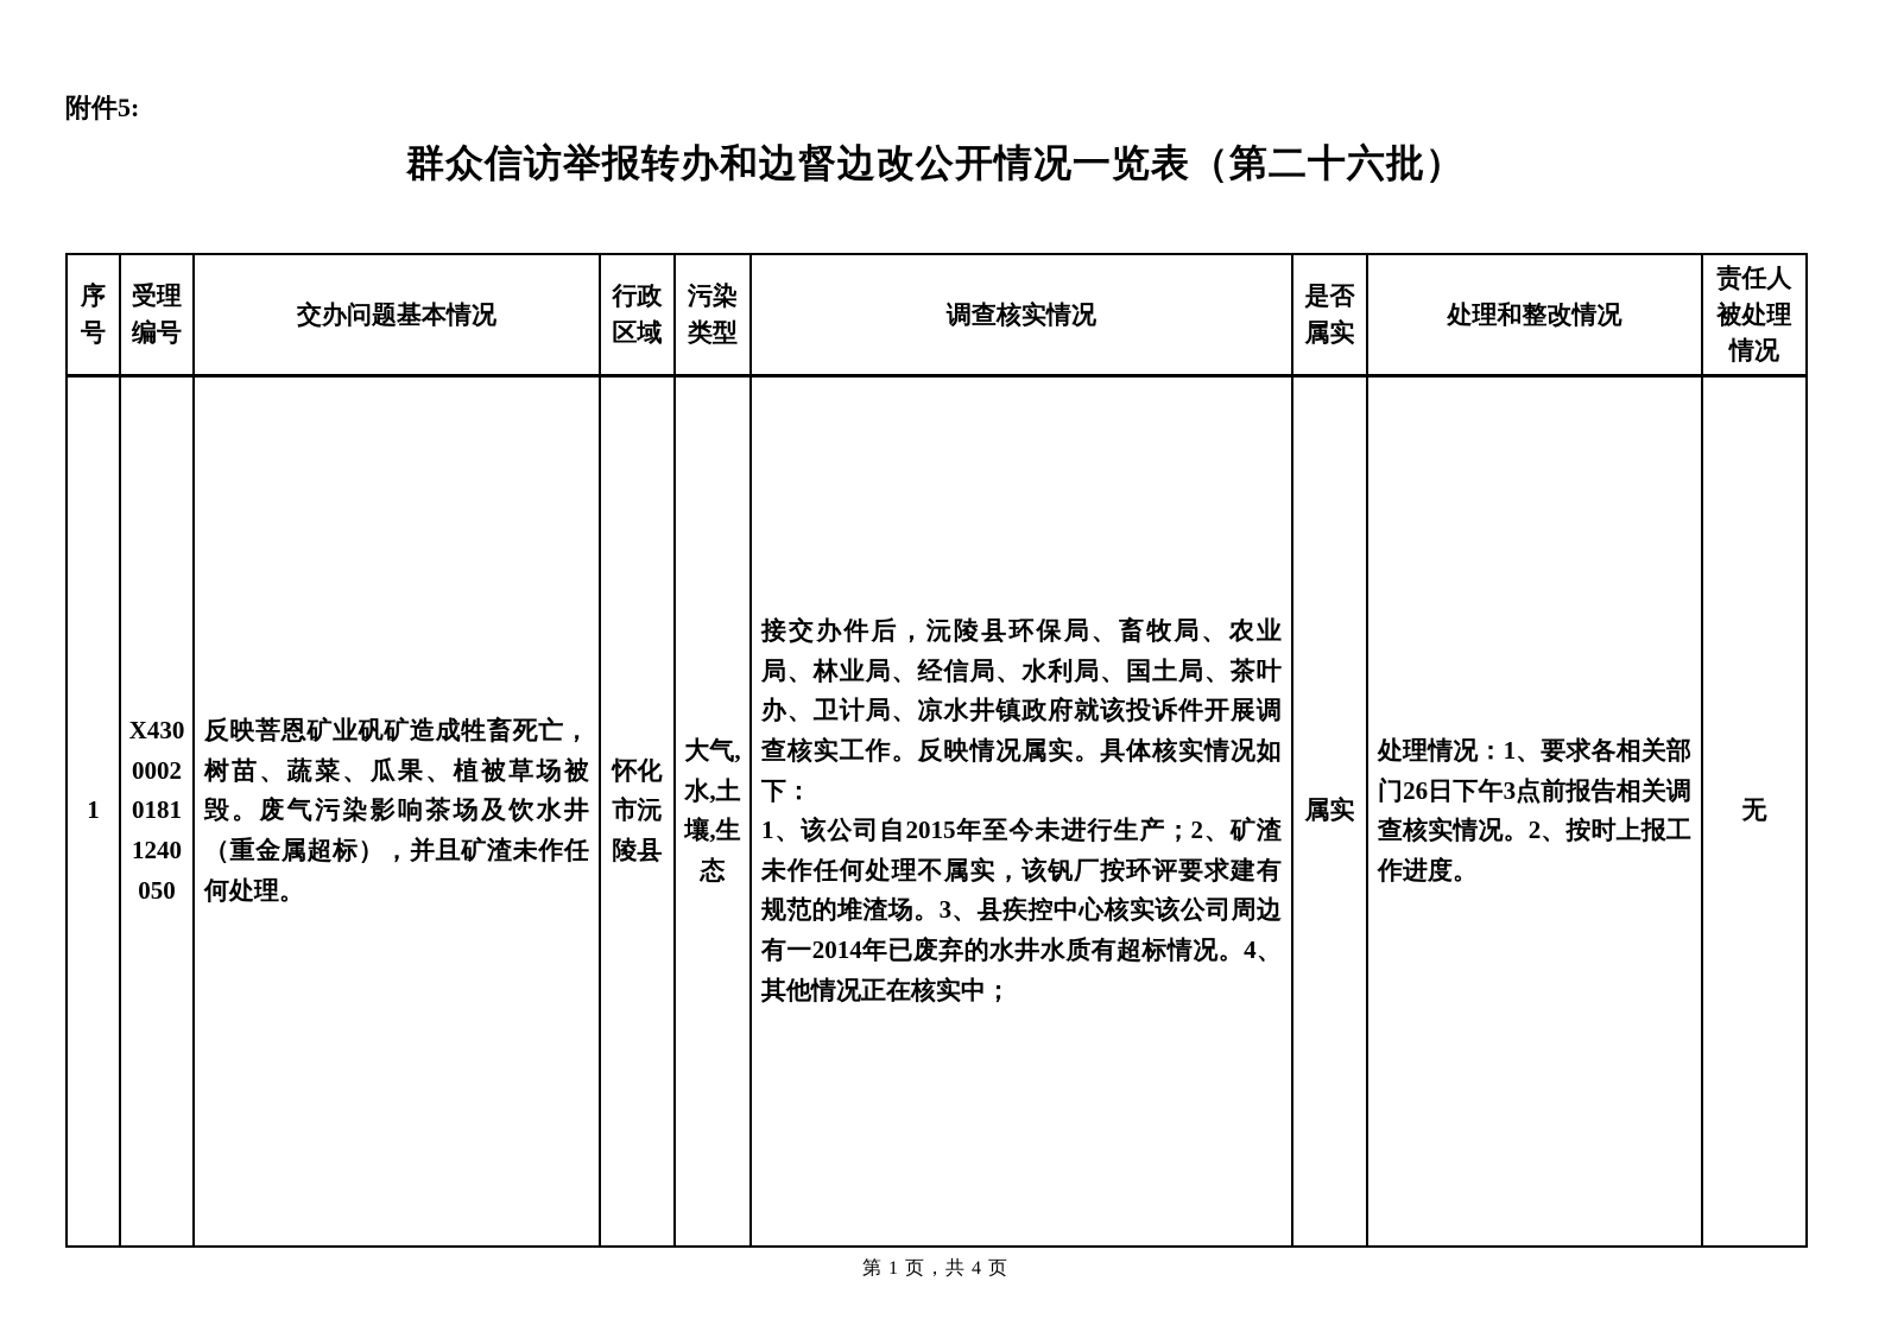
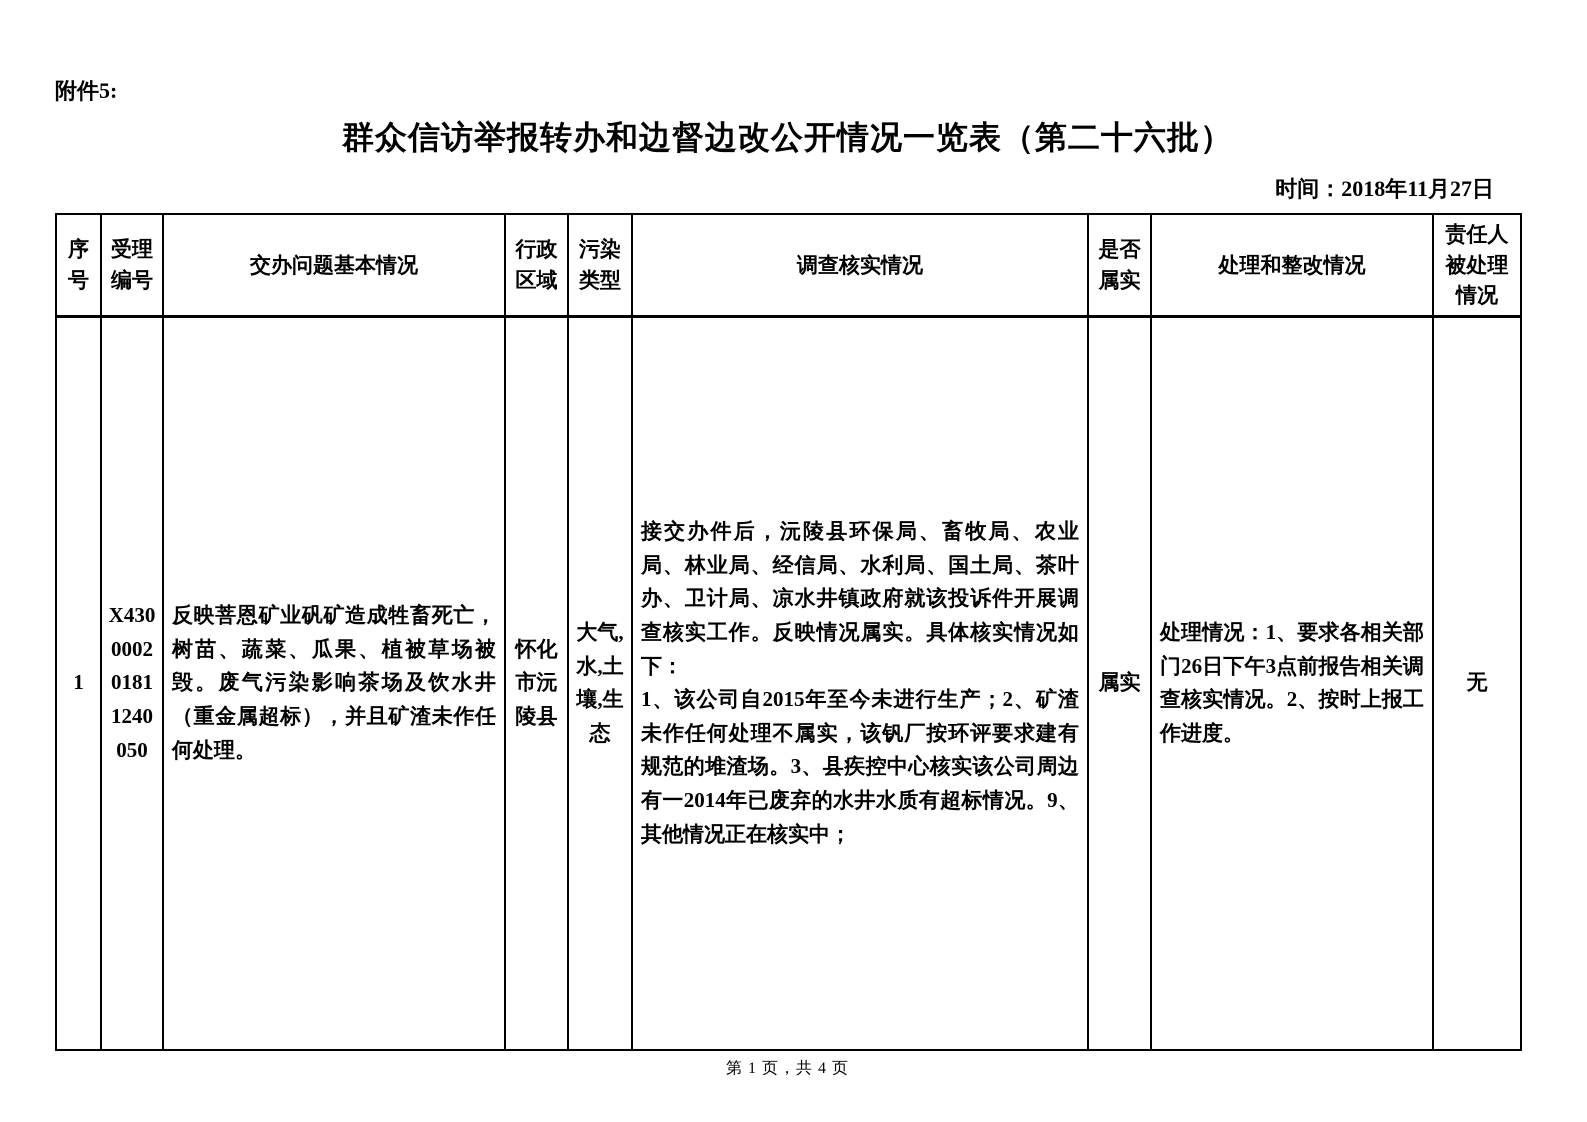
  附件5:
  群众信访举报转办和边督边改公开情况一览表（第二十六批）
+ 时间：2018年11月27日
  序号	受理编号	交办问题基本情况	行政区域	污染类型	调查核实情况	是否属实	处理和整改情况	责任人被处理情况
- 1	X430000201811240050	反映菩恩矿业矾矿造成牲畜死亡，树苗、蔬菜、瓜果、植被草场被毁。废气污染影响茶场及饮水井（重金属超标），并且矿渣未作任何处理。	怀化市沅陵县	大气,水,土壤,生态	接交办件后，沅陵县环保局、畜牧局、农业局、林业局、经信局、水利局、国土局、茶叶办、卫计局、凉水井镇政府就该投诉件开展调查核实工作。反映情况属实。具体核实情况如下： 1、该公司自2015年至今未进行生产；2、矿渣未作任何处理不属实，该钒厂按环评要求建有规范的堆渣场。3、县疾控中心核实该公司周边有一2014年已废弃的水井水质有超标情况。4、其他情况正在核实中；	属实	处理情况：1、要求各相关部门26日下午3点前报告相关调查核实情况。2、按时上报工作进度。	无
+ 1	X430000201811240050	反映菩恩矿业矾矿造成牲畜死亡，树苗、蔬菜、瓜果、植被草场被毁。废气污染影响茶场及饮水井（重金属超标），并且矿渣未作任何处理。	怀化市沅陵县	大气,水,土壤,生态	接交办件后，沅陵县环保局、畜牧局、农业局、林业局、经信局、水利局、国土局、茶叶办、卫计局、凉水井镇政府就该投诉件开展调查核实工作。反映情况属实。具体核实情况如下： 1、该公司自2015年至今未进行生产；2、矿渣未作任何处理不属实，该钒厂按环评要求建有规范的堆渣场。3、县疾控中心核实该公司周边有一2014年已废弃的水井水质有超标情况。9、其他情况正在核实中；	属实	处理情况：1、要求各相关部门26日下午3点前报告相关调查核实情况。2、按时上报工作进度。	无
  第 1 页，共 4 页
